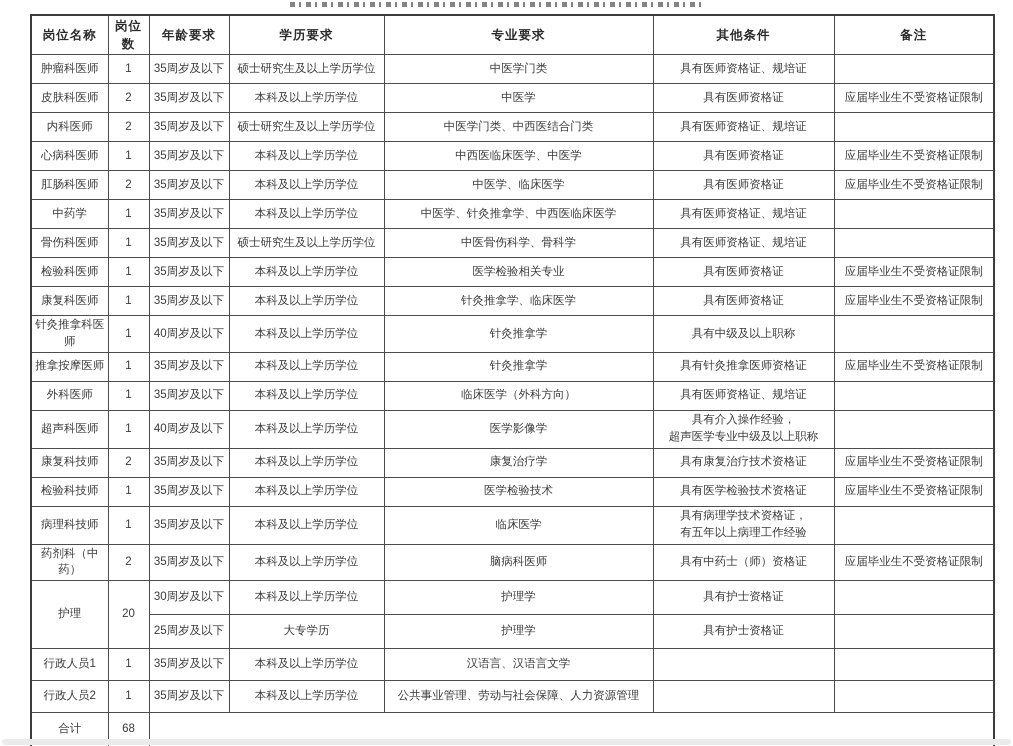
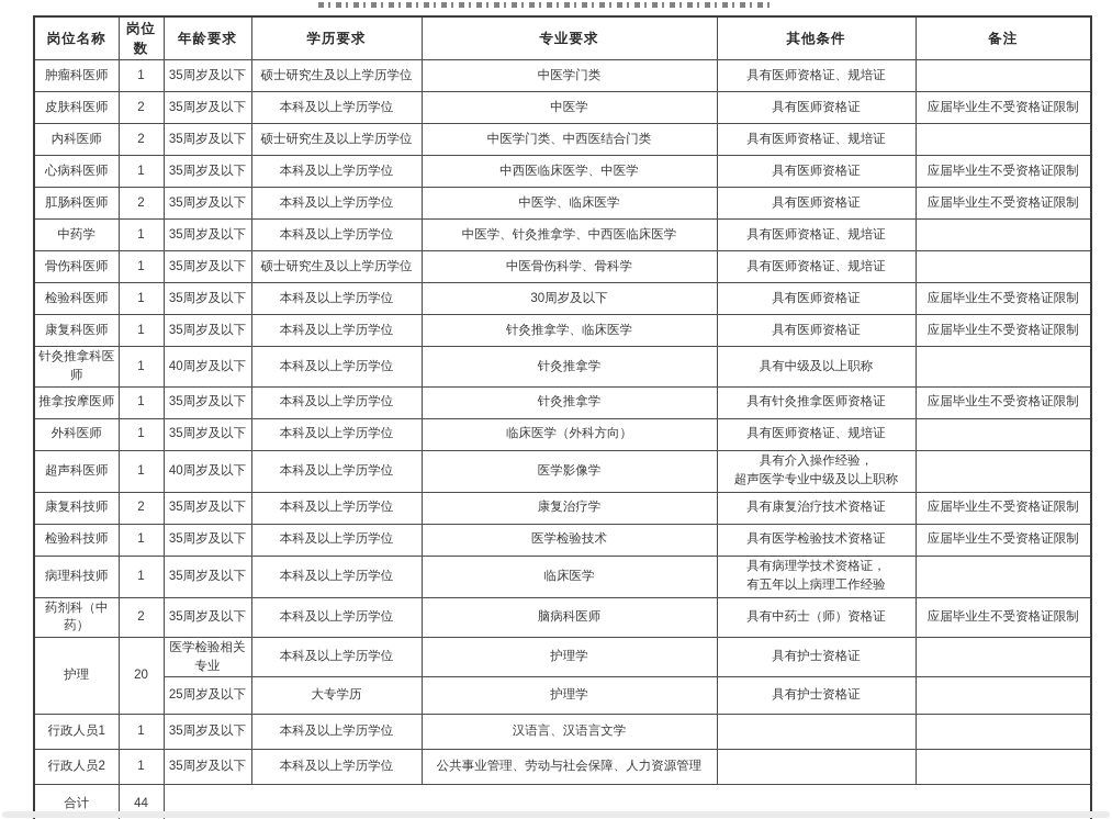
  岗位名称	岗位数	年龄要求	学历要求	专业要求	其他条件	备注
  肿瘤科医师	1	35周岁及以下	硕士研究生及以上学历学位	中医学门类	具有医师资格证、规培证
  皮肤科医师	2	35周岁及以下	本科及以上学历学位	中医学	具有医师资格证	应届毕业生不受资格证限制
  内科医师	2	35周岁及以下	硕士研究生及以上学历学位	中医学门类、中西医结合门类	具有医师资格证、规培证
  心病科医师	1	35周岁及以下	本科及以上学历学位	中西医临床医学、中医学	具有医师资格证	应届毕业生不受资格证限制
  肛肠科医师	2	35周岁及以下	本科及以上学历学位	中医学、临床医学	具有医师资格证	应届毕业生不受资格证限制
  中药学	1	35周岁及以下	本科及以上学历学位	中医学、针灸推拿学、中西医临床医学	具有医师资格证、规培证
  骨伤科医师	1	35周岁及以下	硕士研究生及以上学历学位	中医骨伤科学、骨科学	具有医师资格证、规培证
- 检验科医师	1	35周岁及以下	本科及以上学历学位	医学检验相关专业	具有医师资格证	应届毕业生不受资格证限制
+ 检验科医师	1	35周岁及以下	本科及以上学历学位	30周岁及以下	具有医师资格证	应届毕业生不受资格证限制
  康复科医师	1	35周岁及以下	本科及以上学历学位	针灸推拿学、临床医学	具有医师资格证	应届毕业生不受资格证限制
  针灸推拿科医师	1	40周岁及以下	本科及以上学历学位	针灸推拿学	具有中级及以上职称
  推拿按摩医师	1	35周岁及以下	本科及以上学历学位	针灸推拿学	具有针灸推拿医师资格证	应届毕业生不受资格证限制
  外科医师	1	35周岁及以下	本科及以上学历学位	临床医学（外科方向）	具有医师资格证、规培证
  超声科医师	1	40周岁及以下	本科及以上学历学位	医学影像学	具有介入操作经验， 超声医学专业中级及以上职称
  康复科技师	2	35周岁及以下	本科及以上学历学位	康复治疗学	具有康复治疗技术资格证	应届毕业生不受资格证限制
  检验科技师	1	35周岁及以下	本科及以上学历学位	医学检验技术	具有医学检验技术资格证	应届毕业生不受资格证限制
  病理科技师	1	35周岁及以下	本科及以上学历学位	临床医学	具有病理学技术资格证， 有五年以上病理工作经验
  药剂科（中药）	2	35周岁及以下	本科及以上学历学位	脑病科医师	具有中药士（师）资格证	应届毕业生不受资格证限制
- 护理	20	30周岁及以下	本科及以上学历学位	护理学	具有护士资格证
+ 护理	20	医学检验相关专业	本科及以上学历学位	护理学	具有护士资格证
  25周岁及以下	大专学历	护理学	具有护士资格证
  行政人员1	1	35周岁及以下	本科及以上学历学位	汉语言、汉语言文学
  行政人员2	1	35周岁及以下	本科及以上学历学位	公共事业管理、劳动与社会保障、人力资源管理
- 合计	68
+ 合计	44
